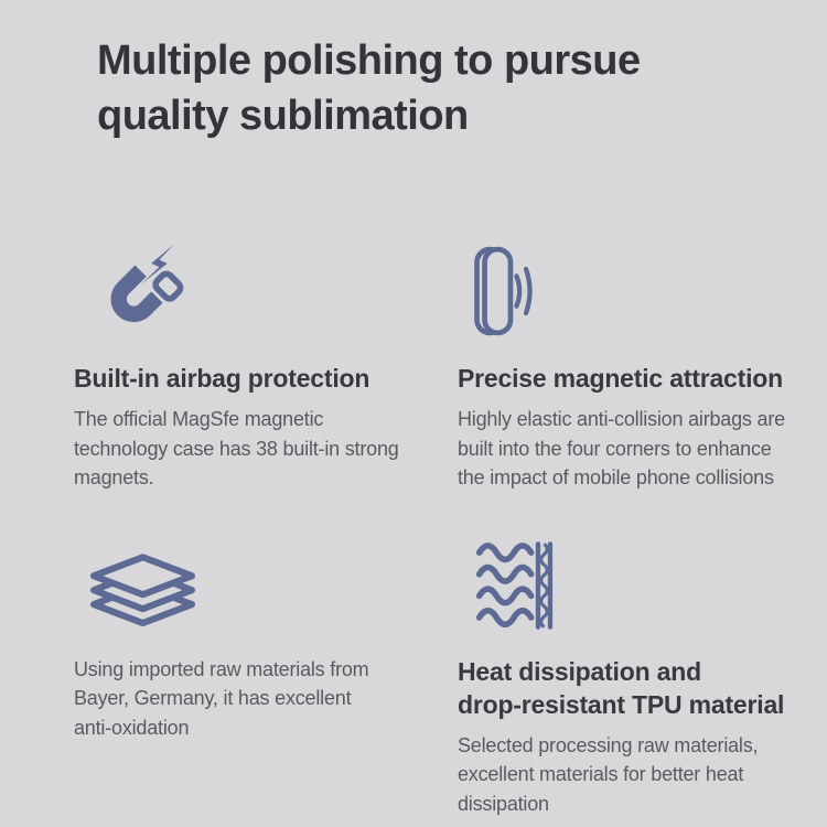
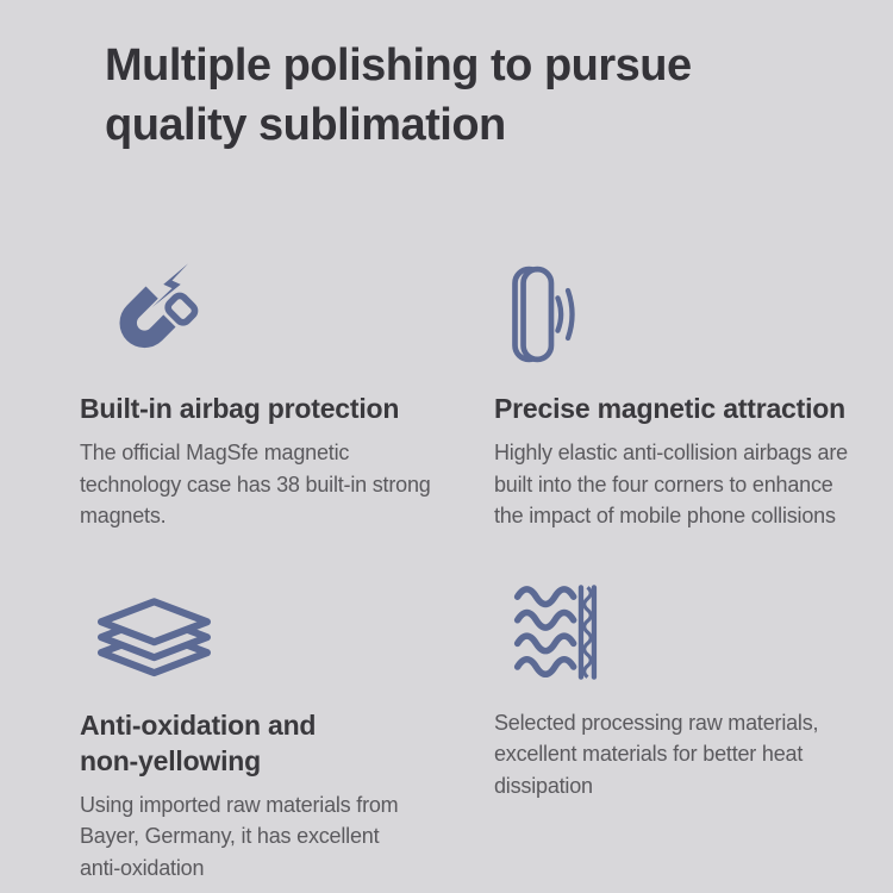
  Multiple polishing to pursue
  quality sublimation
  Built-in airbag protection
  The official MagSfe magnetic
  technology case has 38 built-in strong
  magnets.
  Precise magnetic attraction
  Highly elastic anti-collision airbags are
  built into the four corners to enhance
  the impact of mobile phone collisions
+ Anti-oxidation and
+ non-yellowing
  Using imported raw materials from
  Bayer, Germany, it has excellent
  anti-oxidation
- Heat dissipation and
- drop-resistant TPU material
  Selected processing raw materials,
  excellent materials for better heat
  dissipation
